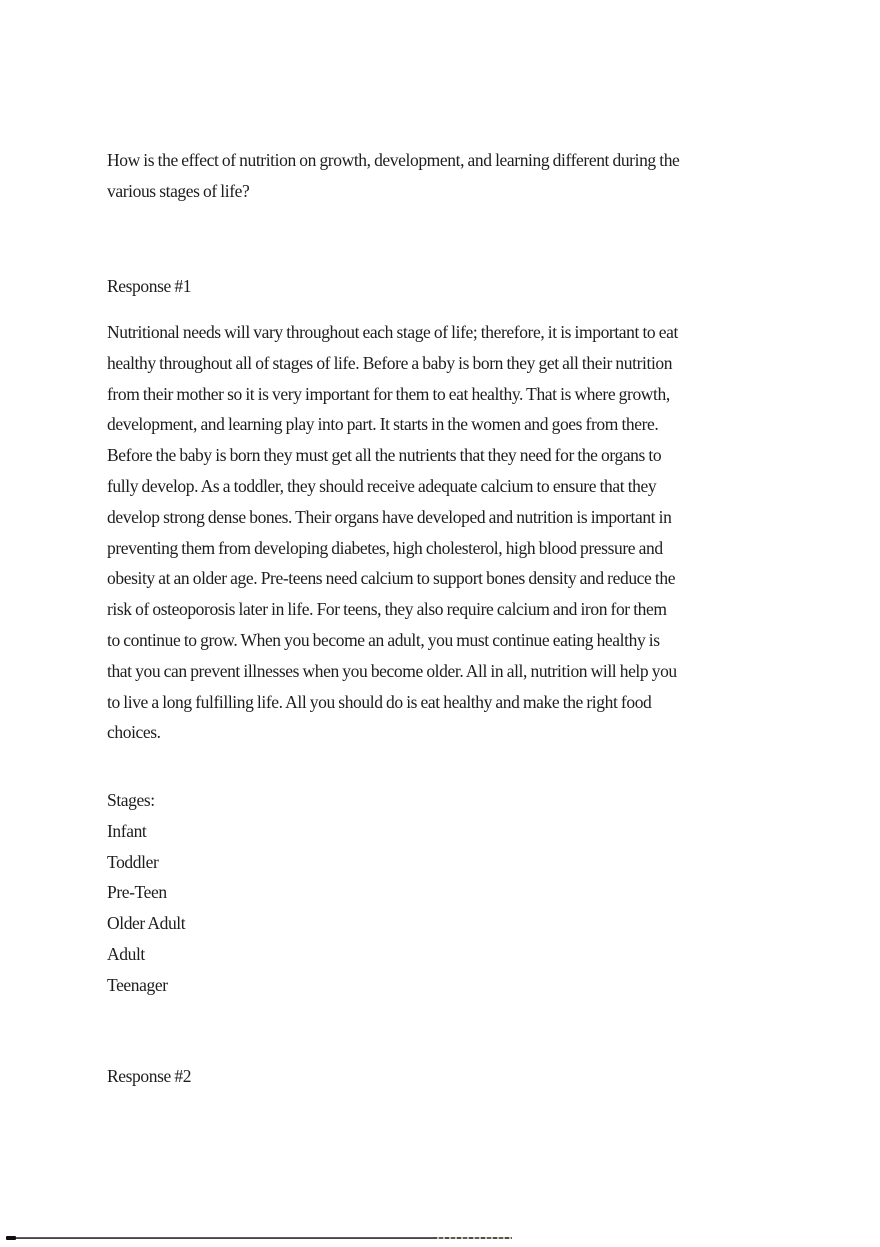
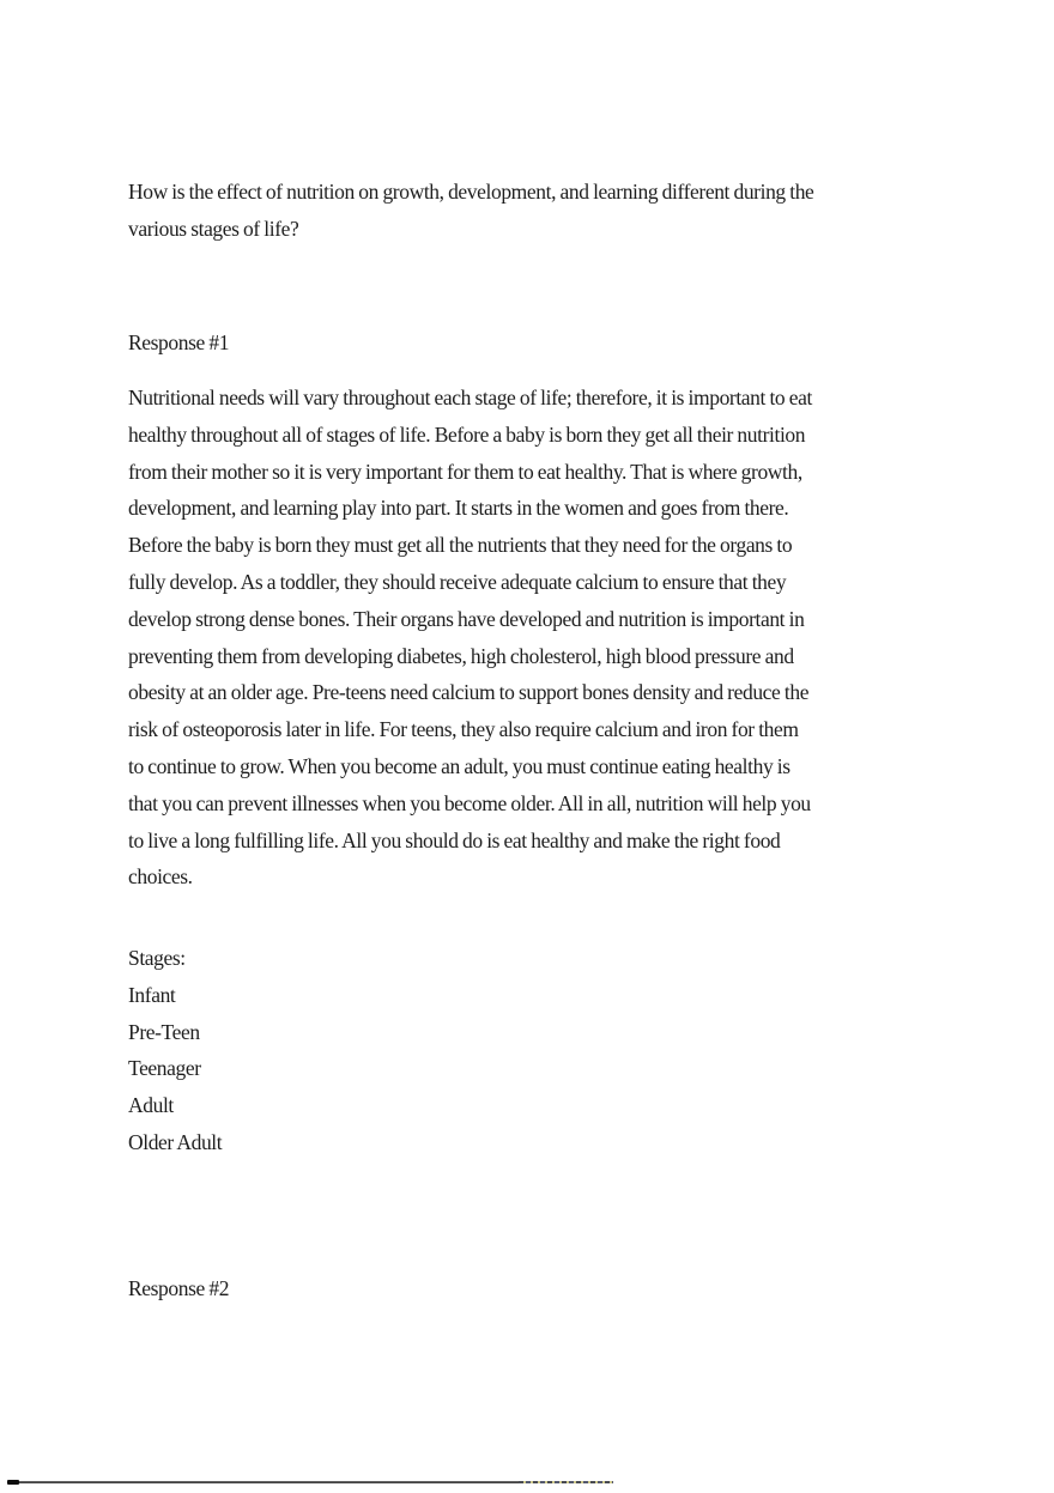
  How is the effect of nutrition on growth, development, and learning different during the
  various stages of life?
  Response #1
  Nutritional needs will vary throughout each stage of life; therefore, it is important to eat
  healthy throughout all of stages of life. Before a baby is born they get all their nutrition
  from their mother so it is very important for them to eat healthy. That is where growth,
  development, and learning play into part. It starts in the women and goes from there.
  Before the baby is born they must get all the nutrients that they need for the organs to
  fully develop. As a toddler, they should receive adequate calcium to ensure that they
  develop strong dense bones. Their organs have developed and nutrition is important in
  preventing them from developing diabetes, high cholesterol, high blood pressure and
  obesity at an older age. Pre-teens need calcium to support bones density and reduce the
  risk of osteoporosis later in life. For teens, they also require calcium and iron for them
  to continue to grow. When you become an adult, you must continue eating healthy is
  that you can prevent illnesses when you become older. All in all, nutrition will help you
  to live a long fulfilling life. All you should do is eat healthy and make the right food
  choices.
  Stages:
  Infant
- Toddler
  Pre-Teen
- Older Adult
+ Teenager
  Adult
- Teenager
+ Older Adult
  Response #2
